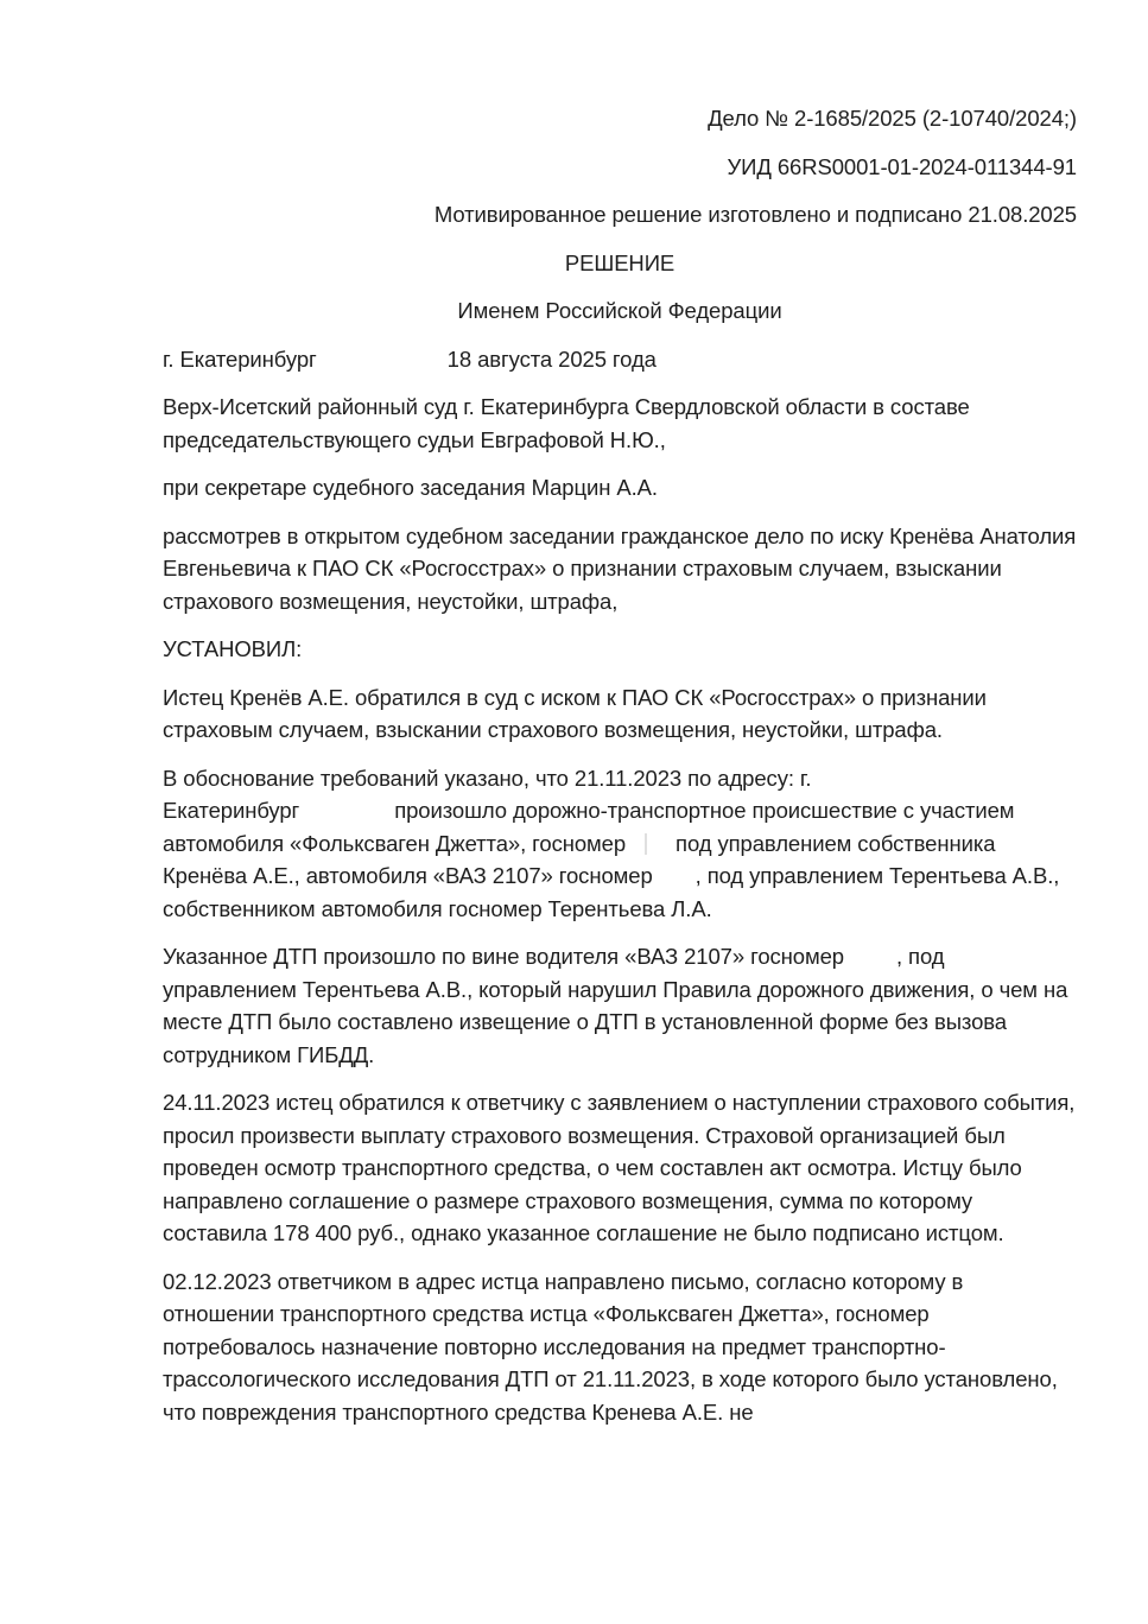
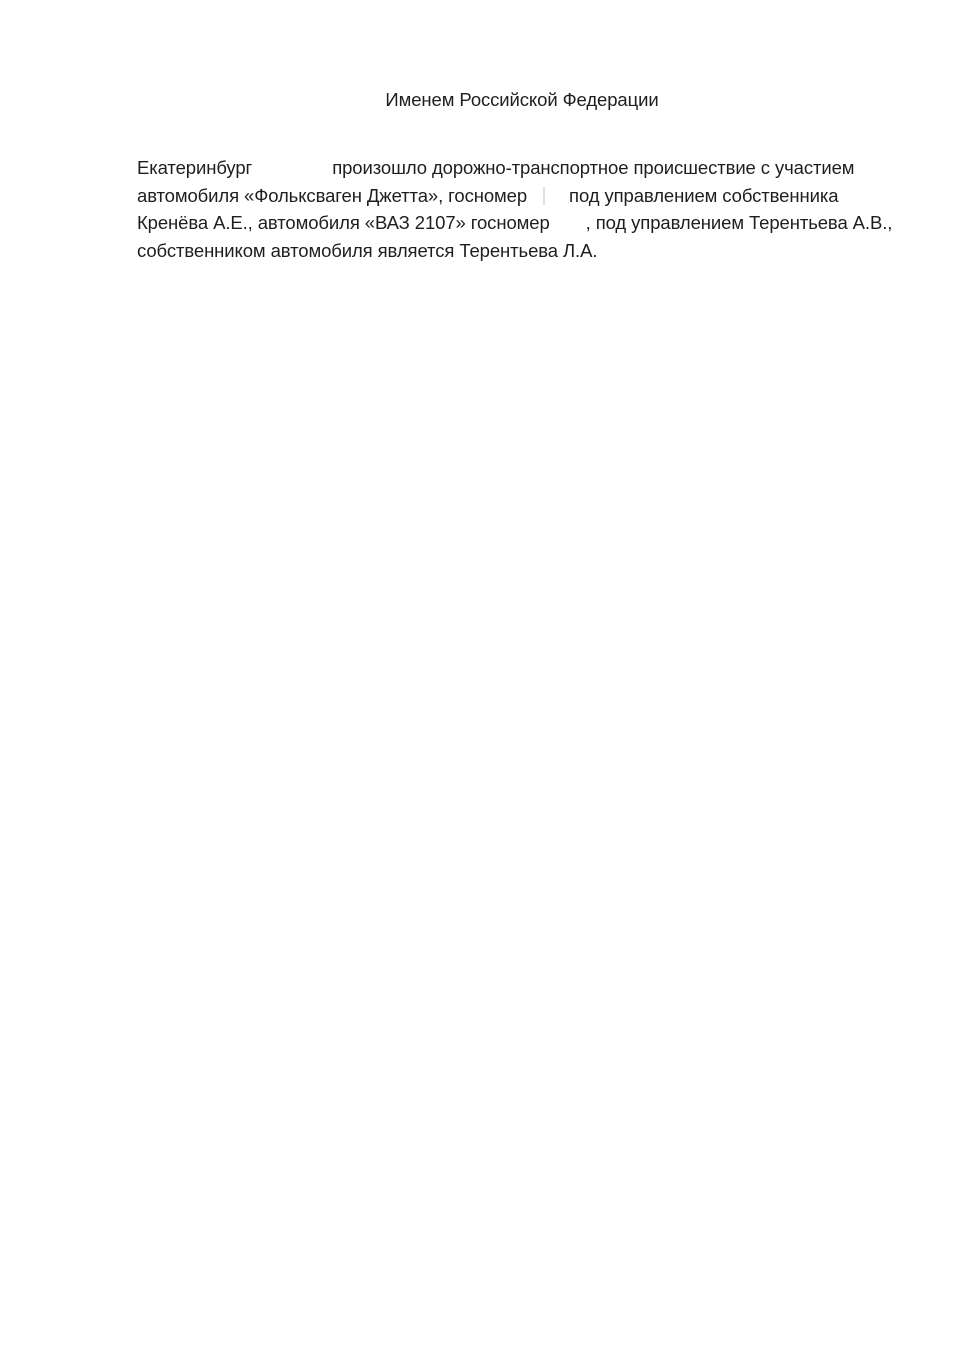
- Дело № 2-1685/2025 (2-10740/2024;)
- УИД 66RS0001-01-2024-011344-91
- Мотивированное решение изготовлено и подписано 21.08.2025
- РЕШЕНИЕ
  Именем Российской Федерации
- г. Екатеринбург 18 августа 2025 года
- Верх-Исетский районный суд г. Екатеринбурга Свердловской области в составе председательствующего судьи Евграфовой Н.Ю.,
- при секретаре судебного заседания Марцин А.А.
- рассмотрев в открытом судебном заседании гражданское дело по иску Кренёва Анатолия Евгеньевича к ПАО СК «Росгосстрах» о признании страховым случаем, взыскании страхового возмещения, неустойки, штрафа,
- УСТАНОВИЛ:
- Истец Кренёв А.Е. обратился в суд с иском к ПАО СК «Росгосстрах» о признании страховым случаем, взыскании страхового возмещения, неустойки, штрафа.
- В обоснование требований указано, что 21.11.2023 по адресу: г.
- Екатеринбург произошло дорожно-транспортное происшествие с участием автомобиля «Фольксваген Джетта», госномер под управлением собственника Кренёва А.Е., автомобиля «ВАЗ 2107» госномер , под управлением Терентьева А.В., собственником автомобиля госномер Терентьева Л.А.
+ Екатеринбург произошло дорожно-транспортное происшествие с участием автомобиля «Фольксваген Джетта», госномер под управлением собственника Кренёва А.Е., автомобиля «ВАЗ 2107» госномер , под управлением Терентьева А.В., собственником автомобиля является Терентьева Л.А.
- Указанное ДТП произошло по вине водителя «ВАЗ 2107» госномер , под управлением Терентьева А.В., который нарушил Правила дорожного движения, о чем на месте ДТП было составлено извещение о ДТП в установленной форме без вызова сотрудником ГИБДД.
- 24.11.2023 истец обратился к ответчику с заявлением о наступлении страхового события, просил произвести выплату страхового возмещения. Страховой организацией был проведен осмотр транспортного средства, о чем составлен акт осмотра. Истцу было направлено соглашение о размере страхового возмещения, сумма по которому составила 178 400 руб., однако указанное соглашение не было подписано истцом.
- 02.12.2023 ответчиком в адрес истца направлено письмо, согласно которому в отношении транспортного средства истца «Фольксваген Джетта», госномер потребовалось назначение повторно исследования на предмет транспортно-трассологического исследования ДТП от 21.11.2023, в ходе которого было установлено, что повреждения транспортного средства Кренева А.Е. не
